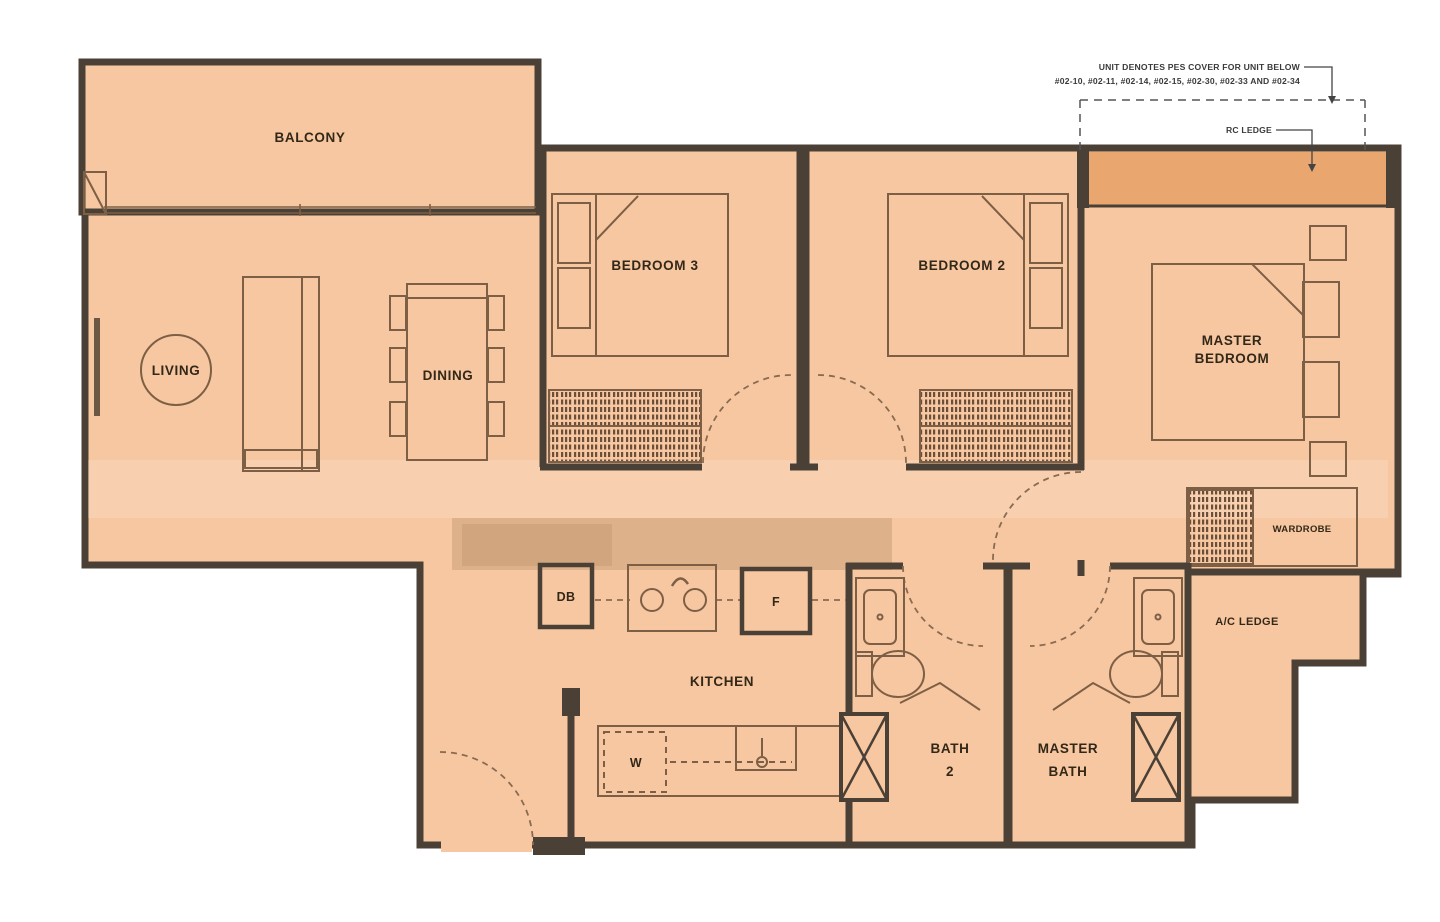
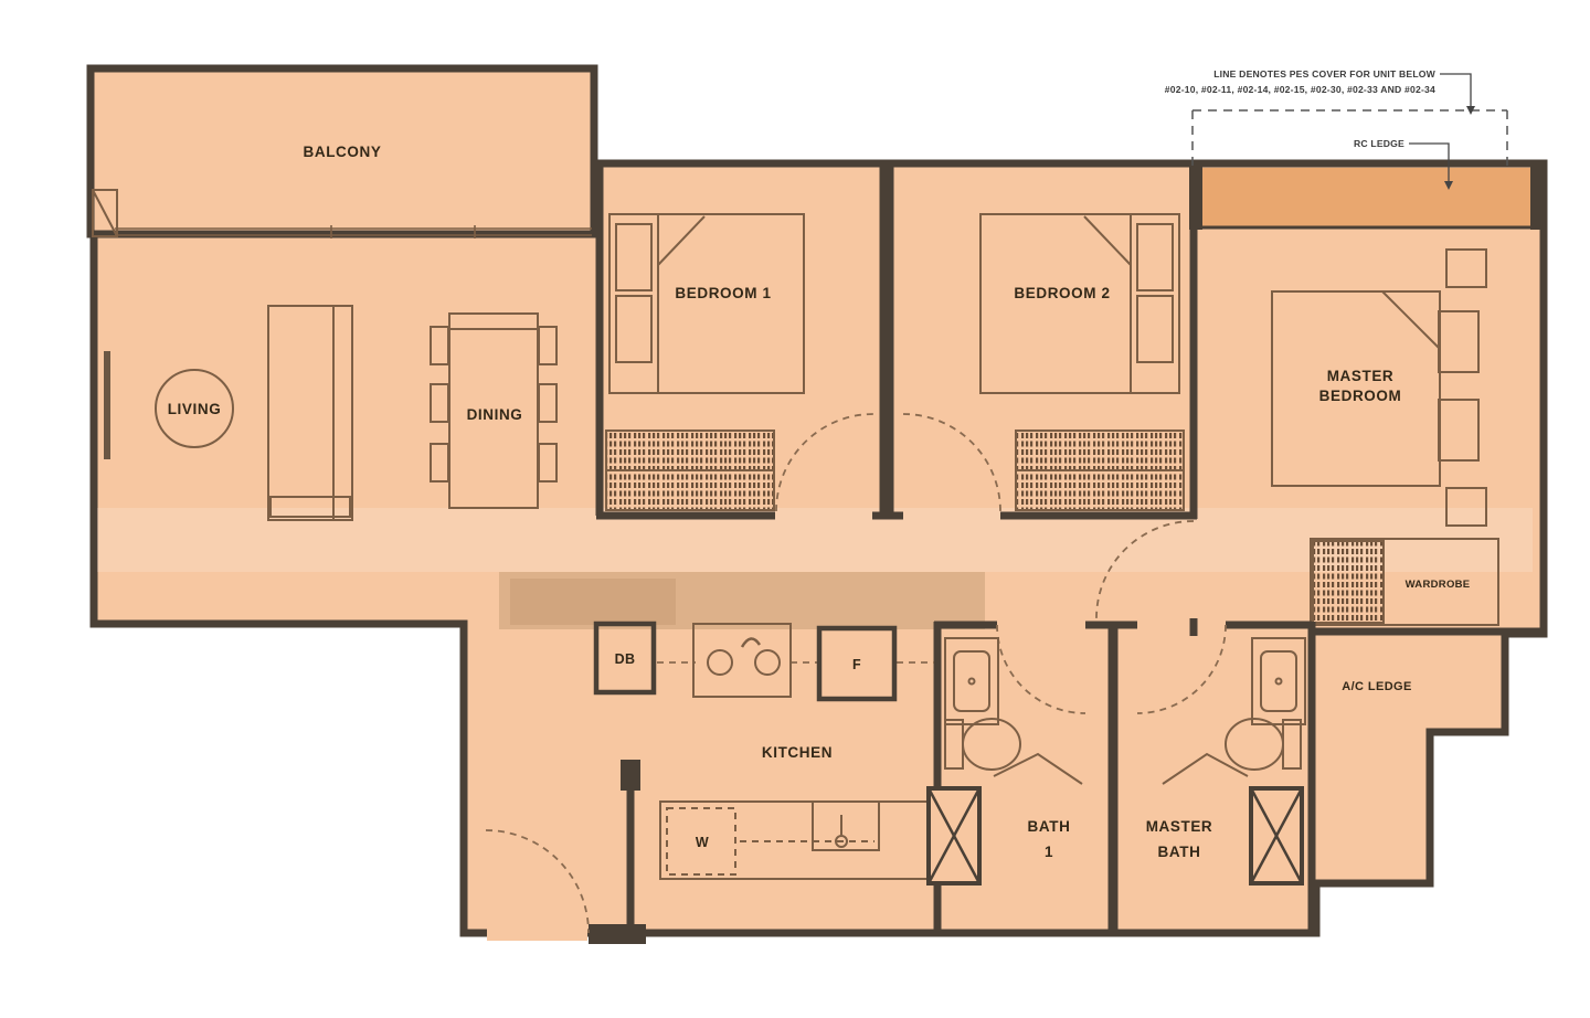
- UNIT DENOTES PES COVER FOR UNIT BELOW
+ LINE DENOTES PES COVER FOR UNIT BELOW
  #02-10, #02-11, #02-14, #02-15, #02-30, #02-33 AND #02-34
  RC LEDGE
  BALCONY
  LIVING
  DINING
- BEDROOM 3
+ BEDROOM 1
  BEDROOM 2
  MASTER
  BEDROOM
  KITCHEN
  BATH
- 2
+ 1
  MASTER
  BATH
  WARDROBE
  A/C LEDGE
  DB
  F
  W
